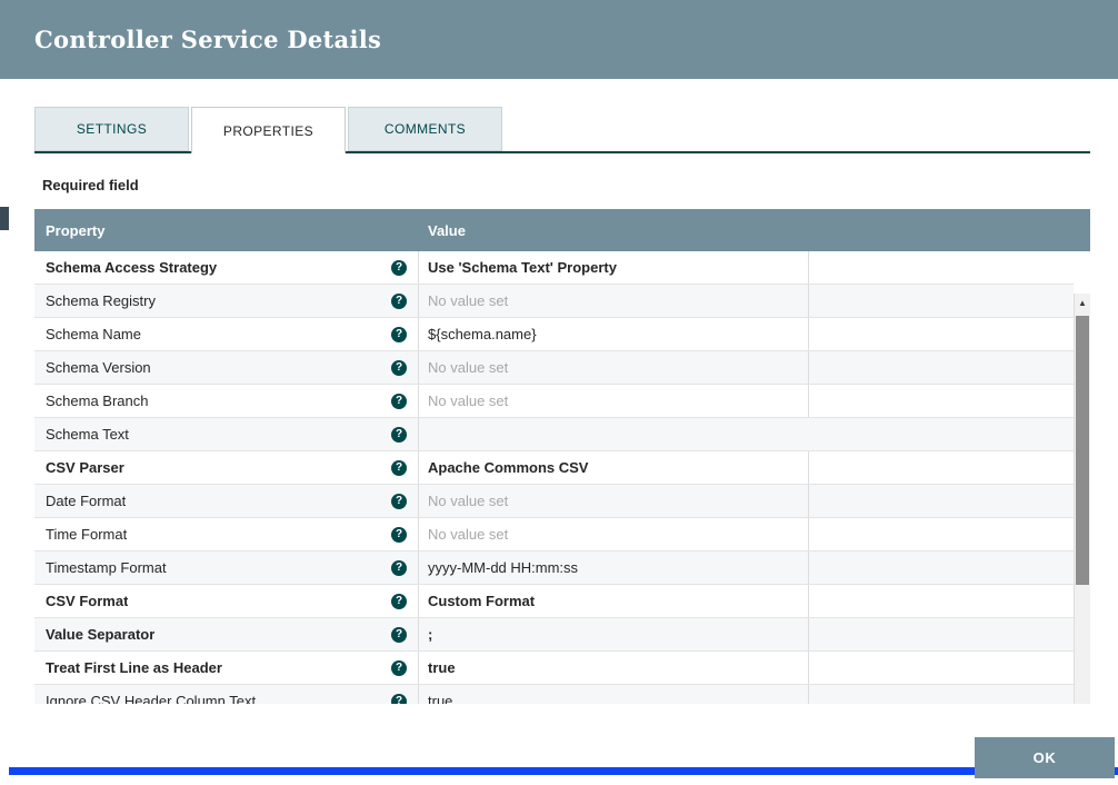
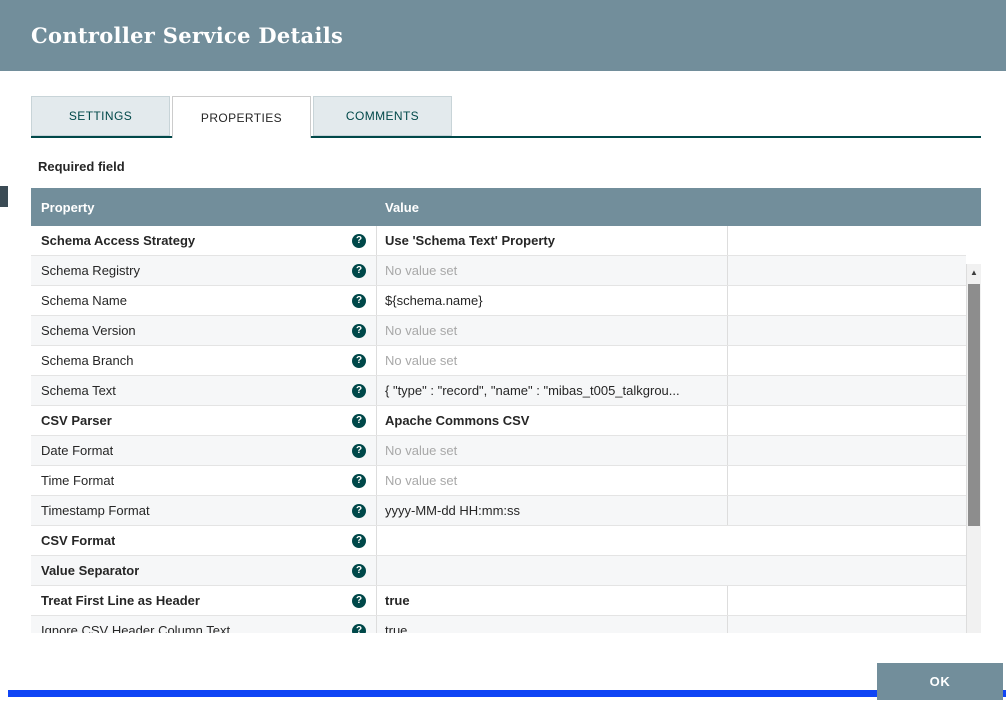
  Controller Service Details
  SETTINGS
  PROPERTIES
  COMMENTS
  Required field
  Property
  Value
  Schema Access Strategy
  ?
  Use 'Schema Text' Property
  Schema Registry
  ?
  No value set
  Schema Name
  ?
  ${schema.name}
  Schema Version
  ?
  No value set
  Schema Branch
  ?
  No value set
  Schema Text
  ?
+ { "type" : "record", "name" : "mibas_t005_talkgrou...
  CSV Parser
  ?
  Apache Commons CSV
  Date Format
  ?
  No value set
  Time Format
  ?
  No value set
  Timestamp Format
  ?
  yyyy-MM-dd HH:mm:ss
  CSV Format
  ?
- Custom Format
  Value Separator
  ?
- ;
  Treat First Line as Header
  ?
  true
  Ignore CSV Header Column Text
  ?
  true
  ▲
  OK
